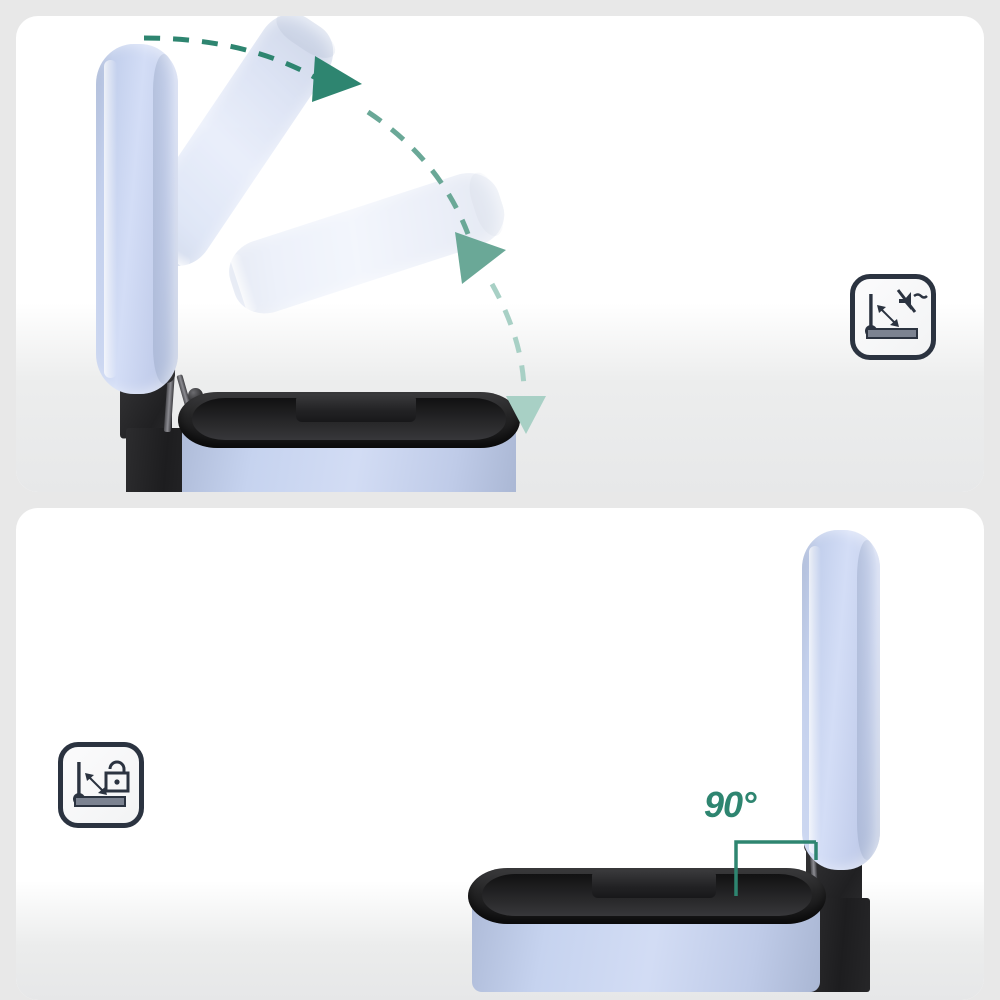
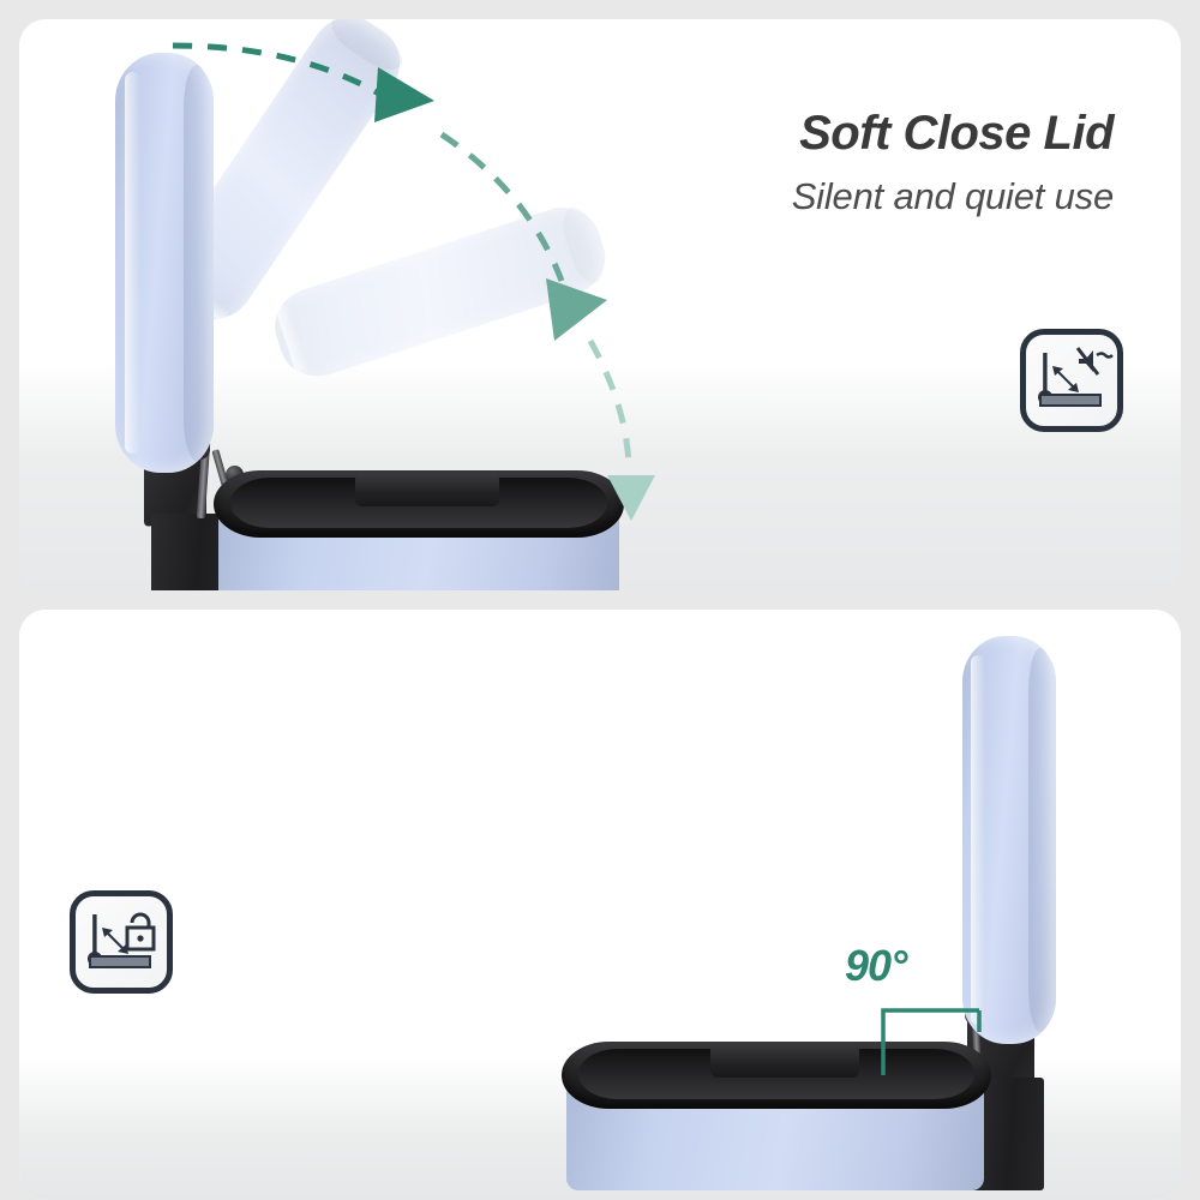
+ Soft Close Lid
+ Silent and quiet use
  90°
